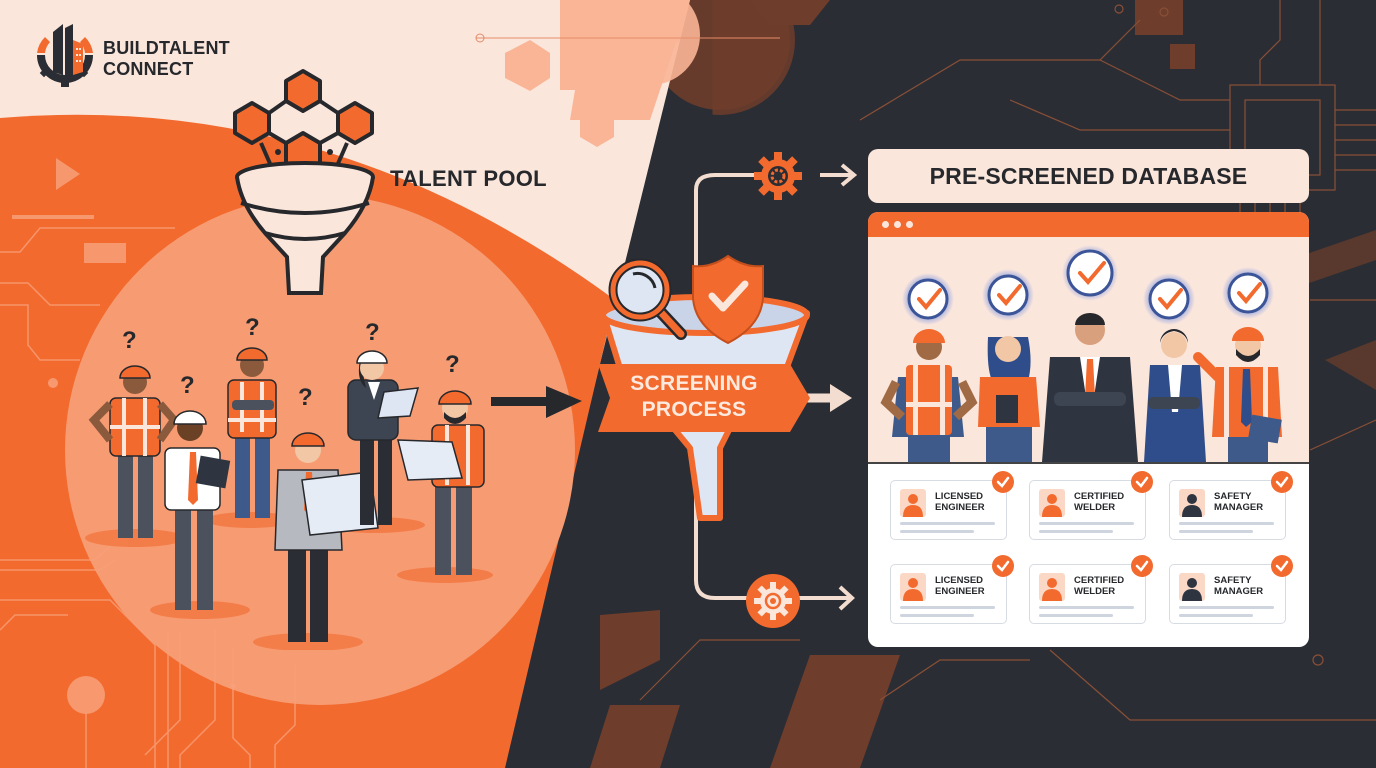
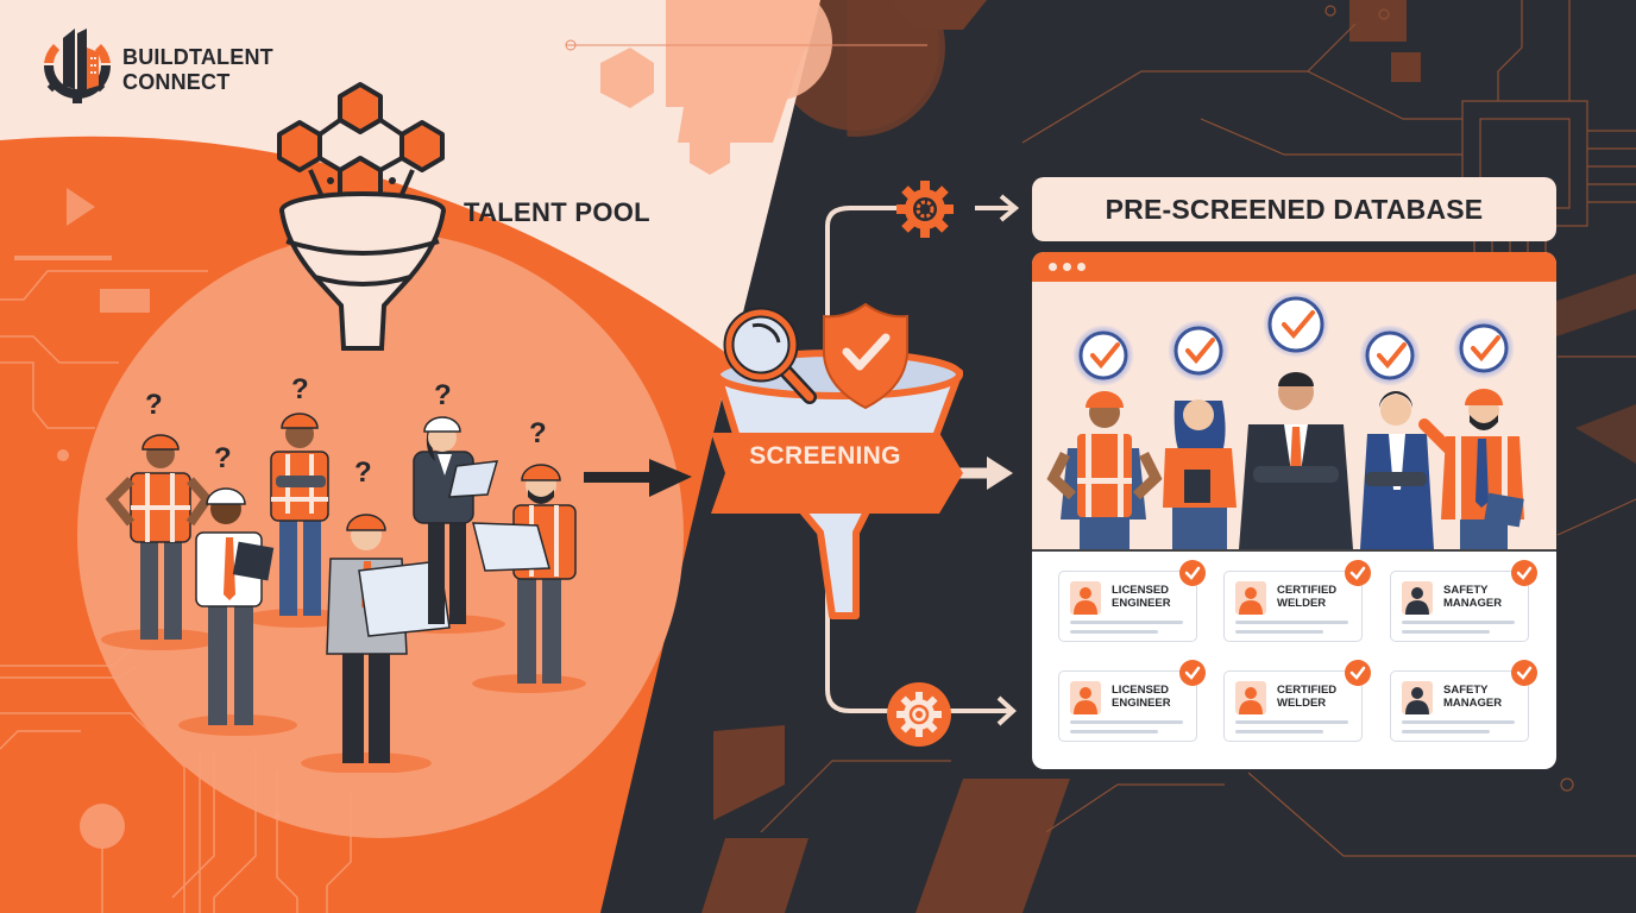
  BUILDTALENT
  CONNECT
  TALENT POOL
  ?
  ?
  ?
  ?
  ?
  ?
  SCREENING
- PROCESS
  PRE-SCREENED DATABASE
  LICENSED
  ENGINEER
  CERTIFIED
  WELDER
  SAFETY
  MANAGER
  LICENSED
  ENGINEER
  CERTIFIED
  WELDER
  SAFETY
  MANAGER
